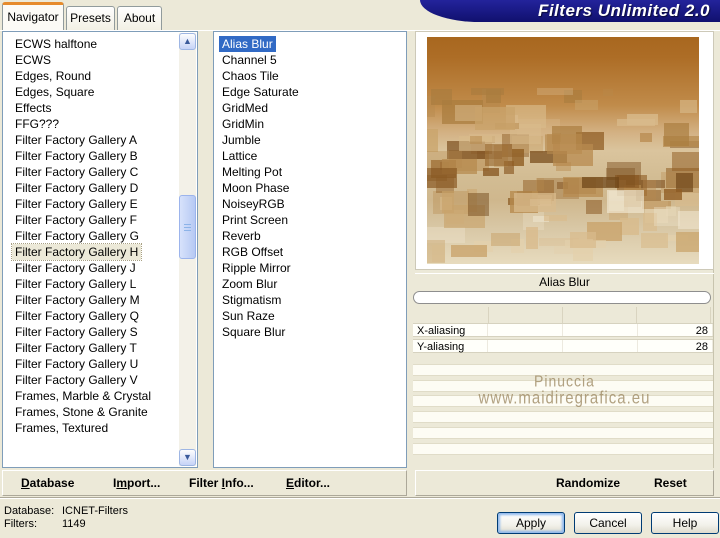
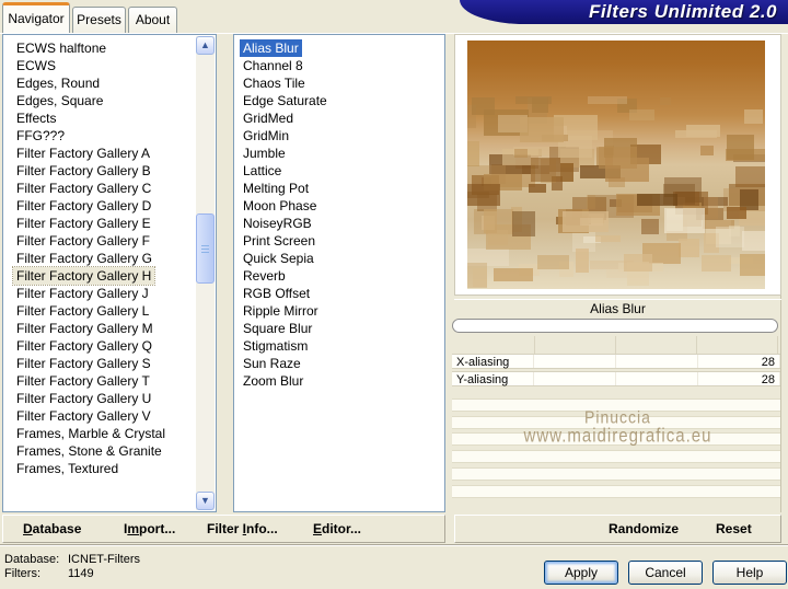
  Filters Unlimited 2.0
  Presets
  About
  Navigator
  ECWS halftone
  ECWS
  Edges, Round
  Edges, Square
  Effects
  FFG???
  Filter Factory Gallery A
  Filter Factory Gallery B
  Filter Factory Gallery C
  Filter Factory Gallery D
  Filter Factory Gallery E
  Filter Factory Gallery F
  Filter Factory Gallery G
  Filter Factory Gallery H
  Filter Factory Gallery J
  Filter Factory Gallery L
  Filter Factory Gallery M
  Filter Factory Gallery Q
  Filter Factory Gallery S
  Filter Factory Gallery T
  Filter Factory Gallery U
  Filter Factory Gallery V
  Frames, Marble & Crystal
  Frames, Stone & Granite
  Frames, Textured
  ▲
  ▼
  Alias Blur
- Channel 5
+ Channel 8
  Chaos Tile
  Edge Saturate
  GridMed
  GridMin
  Jumble
  Lattice
  Melting Pot
  Moon Phase
  NoiseyRGB
  Print Screen
+ Quick Sepia
  Reverb
  RGB Offset
  Ripple Mirror
- Zoom Blur
+ Square Blur
  Stigmatism
  Sun Raze
- Square Blur
+ Zoom Blur
  Alias Blur
  X-aliasing
  28
  Y-aliasing
  28
  Pinuccia
  www.maidiregrafica.eu
  Database
  Import...
  Filter Info...
  Editor...
  Randomize
  Reset
  Database:
  ICNET-Filters
  Filters:
  1149
  Apply
  Cancel
  Help
